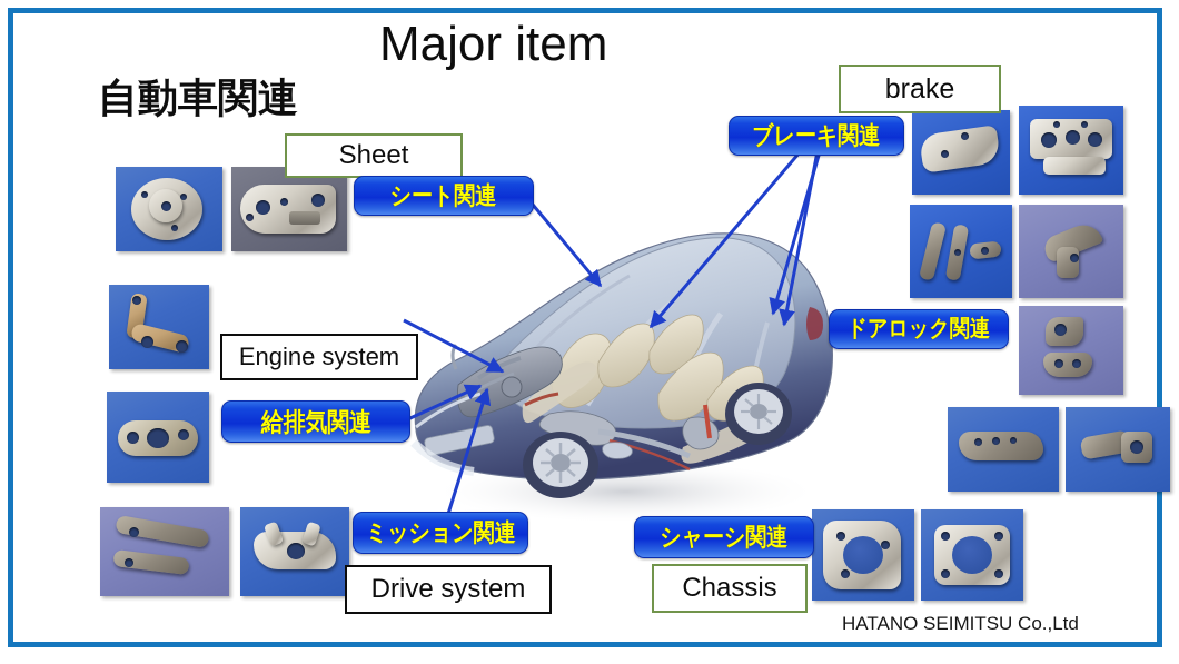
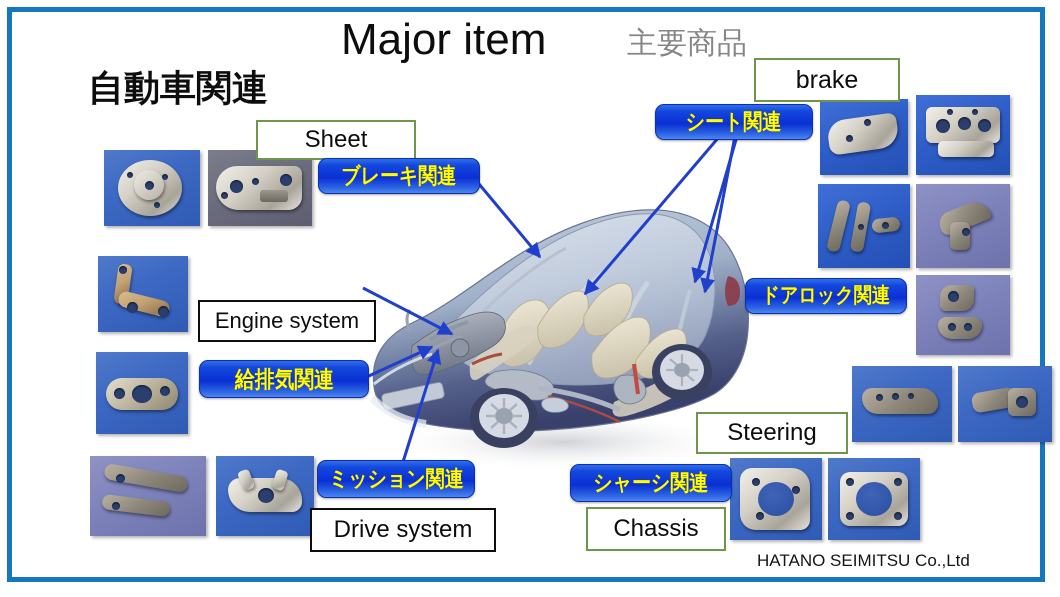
  Major item
+ 主要商品
  自動車関連
  HATANO SEIMITSU Co.,Ltd
  Sheet
- シート関連
+ ブレーキ関連
  brake
- ブレーキ関連
+ シート関連
  Engine system
  給排気関連
  ミッション関連
  Drive system
  シャーシ関連
  Chassis
+ Steering
  ドアロック関連
